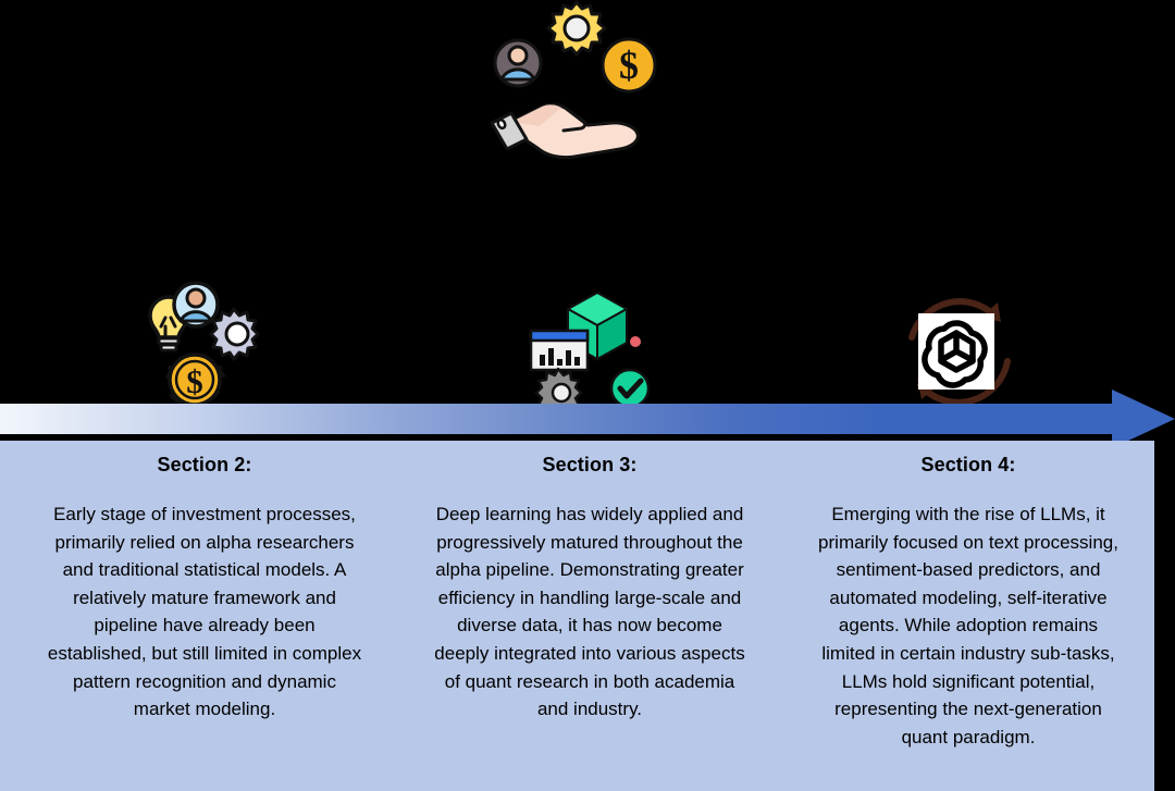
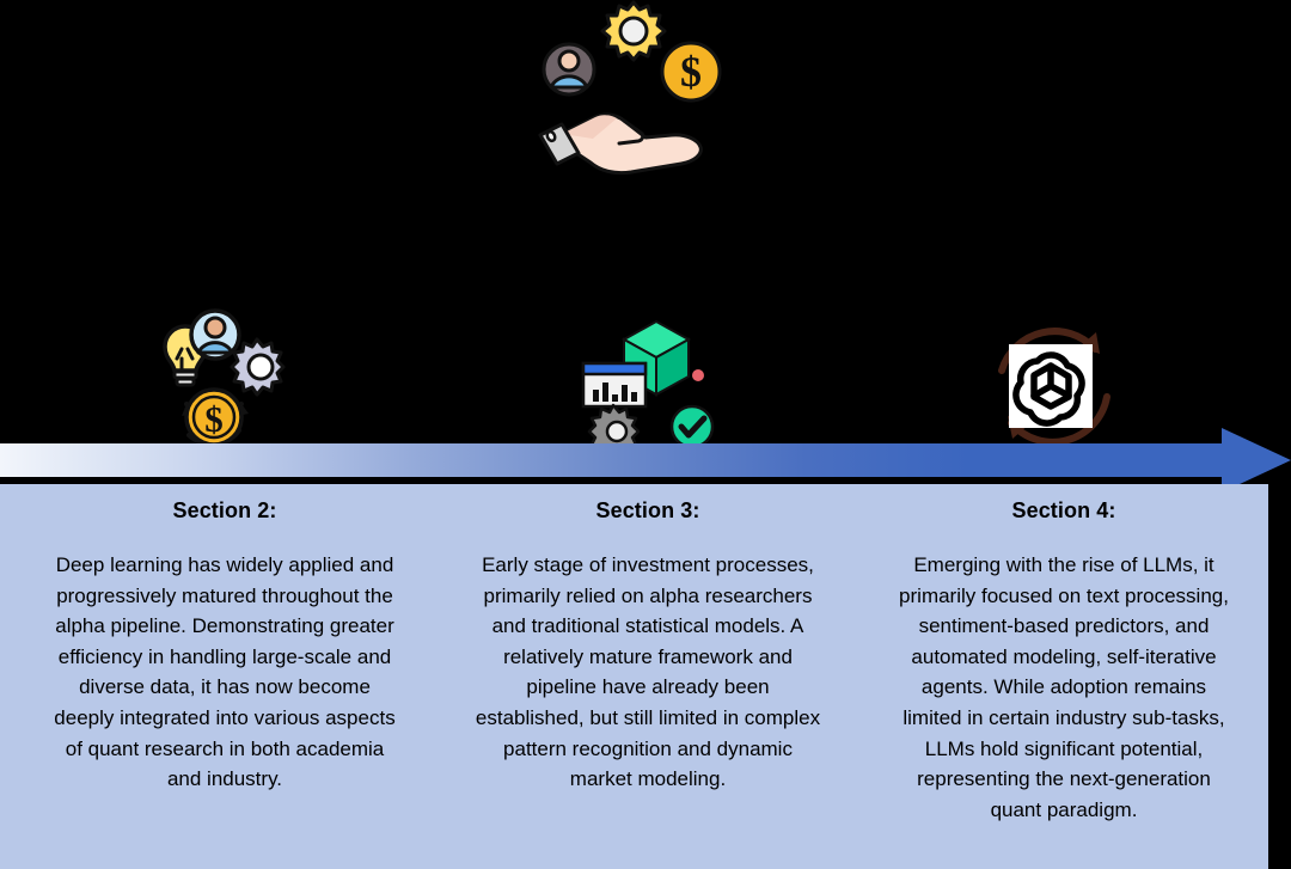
  $
  $
  Section 2:
- Early stage of investment processes, primarily relied on alpha researchers and traditional statistical models. A relatively mature framework and pipeline have already been established, but still limited in complex pattern recognition and dynamic market modeling.
+ Deep learning has widely applied and progressively matured throughout the alpha pipeline. Demonstrating greater efficiency in handling large-scale and diverse data, it has now become deeply integrated into various aspects of quant research in both academia and industry.
  Section 3:
- Deep learning has widely applied and progressively matured throughout the alpha pipeline. Demonstrating greater efficiency in handling large-scale and diverse data, it has now become deeply integrated into various aspects of quant research in both academia and industry.
+ Early stage of investment processes, primarily relied on alpha researchers and traditional statistical models. A relatively mature framework and pipeline have already been established, but still limited in complex pattern recognition and dynamic market modeling.
  Section 4:
  Emerging with the rise of LLMs, it primarily focused on text processing, sentiment-based predictors, and automated modeling, self-iterative agents. While adoption remains limited in certain industry sub-tasks, LLMs hold significant potential, representing the next-generation quant paradigm.
